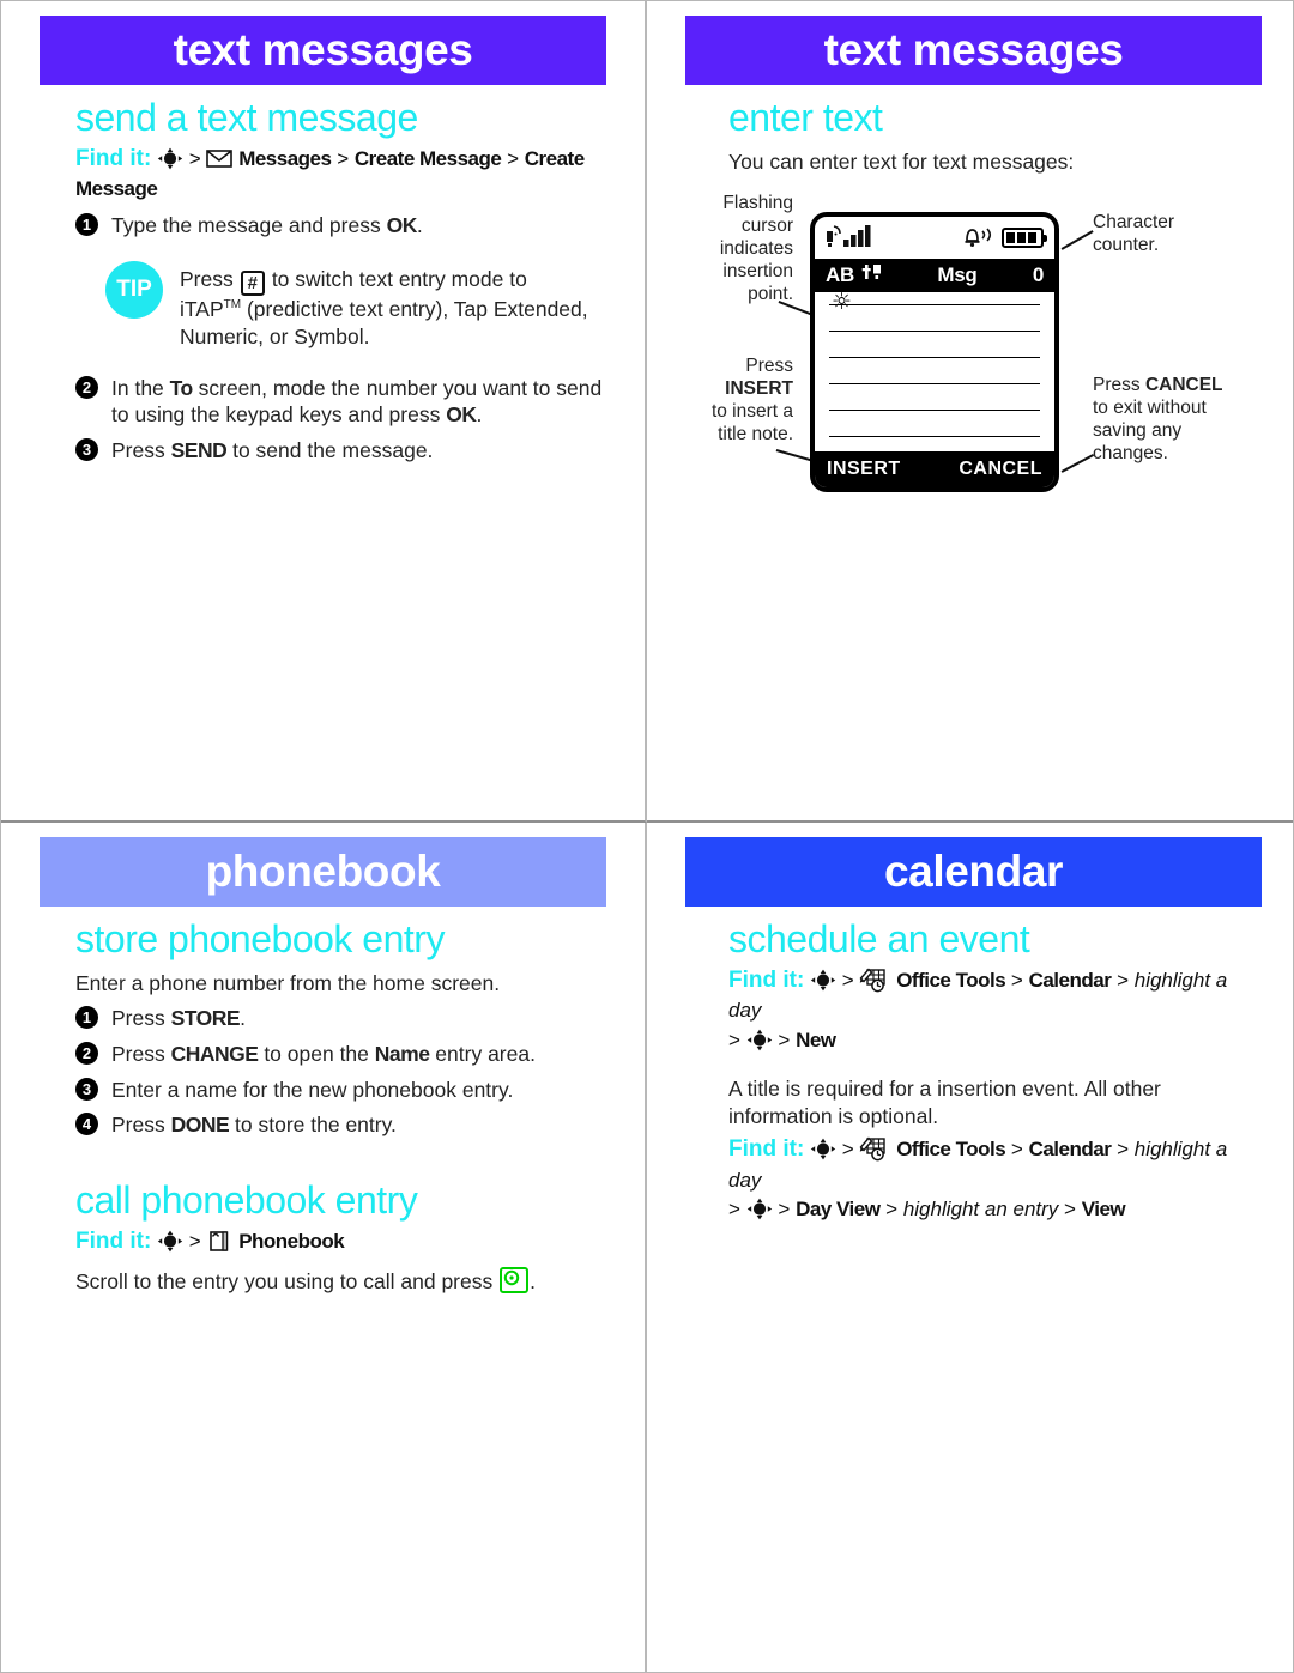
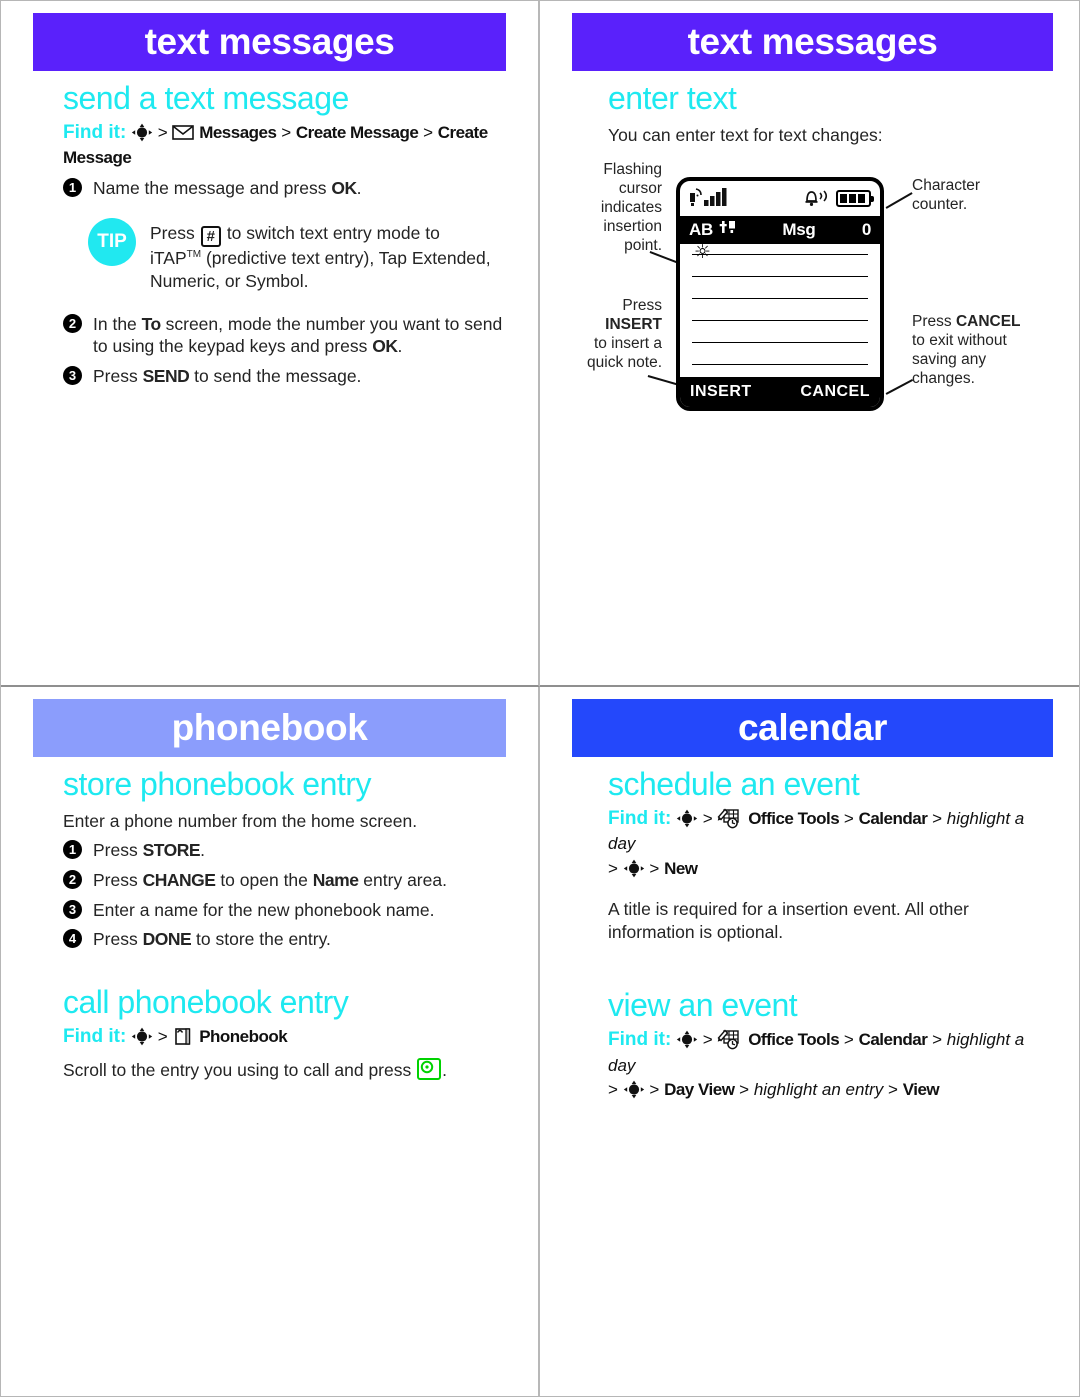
  text messages
  send a text message
  Find it: > Messages > Create Message > Create Message
  1
- Type the message and press OK.
+ Name the message and press OK.
  TIP
  Press # to switch text entry mode to
  iTAPTM (predictive text entry), Tap Extended,
  Numeric, or Symbol.
  2
  In the To screen, mode the number you want to send
  to using the keypad keys and press OK.
  3
  Press SEND to send the message.
  text messages
  enter text
- You can enter text for text messages:
+ You can enter text for text changes:
  Flashing cursor indicates insertion point.
  Press
  INSERT
- to insert a title note.
+ to insert a quick note.
  AB
  Msg
  0
  ☼
  INSERT
  CANCEL
  Character counter.
  Press CANCEL to exit without saving any changes.
  phonebook
  store phonebook entry
  Enter a phone number from the home screen.
  1
  Press STORE.
  2
  Press CHANGE to open the Name entry area.
  3
- Enter a name for the new phonebook entry.
+ Enter a name for the new phonebook name.
  4
  Press DONE to store the entry.
  call phonebook entry
  Find it: > Phonebook
  Scroll to the entry you using to call and press .
  calendar
  schedule an event
  Find it: > Office Tools > Calendar > highlight a day
  > > New
  A title is required for a insertion event. All other information is optional.
+ view an event
  Find it: > Office Tools > Calendar > highlight a day
  > > Day View > highlight an entry > View
